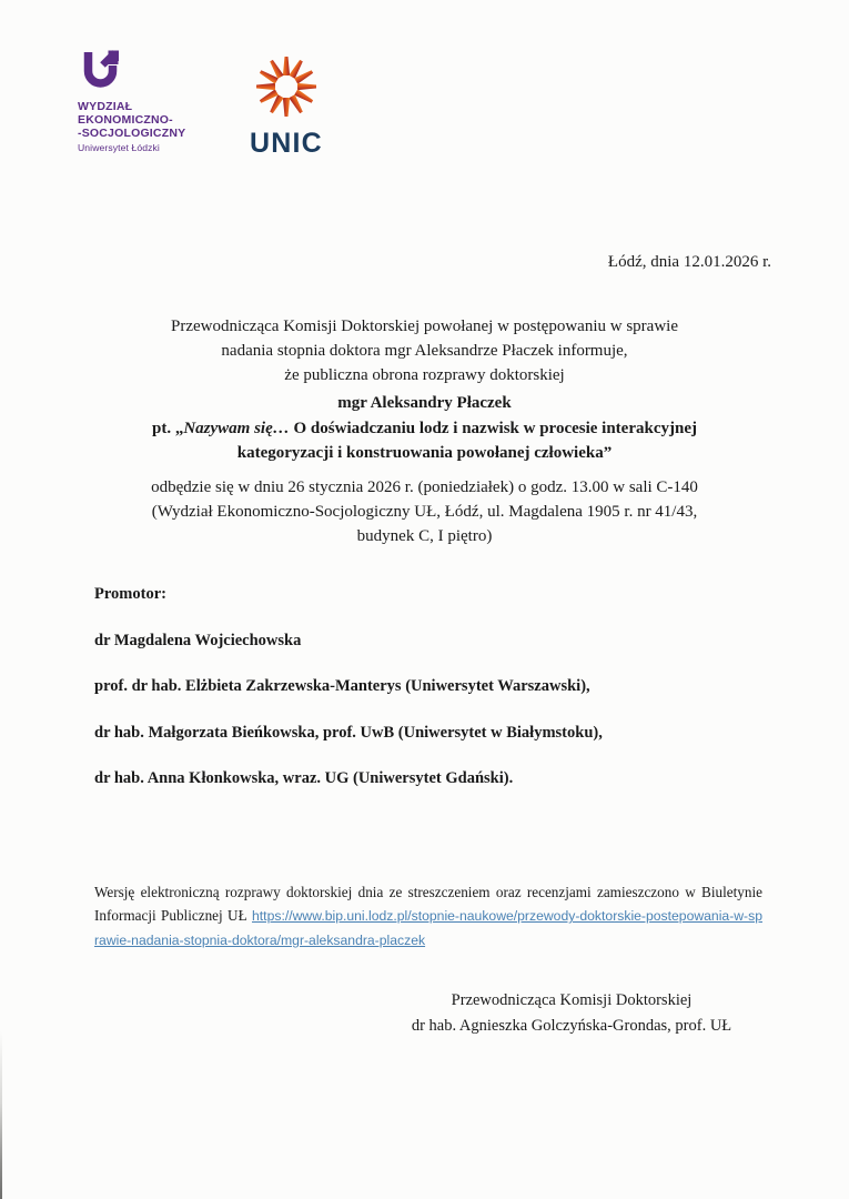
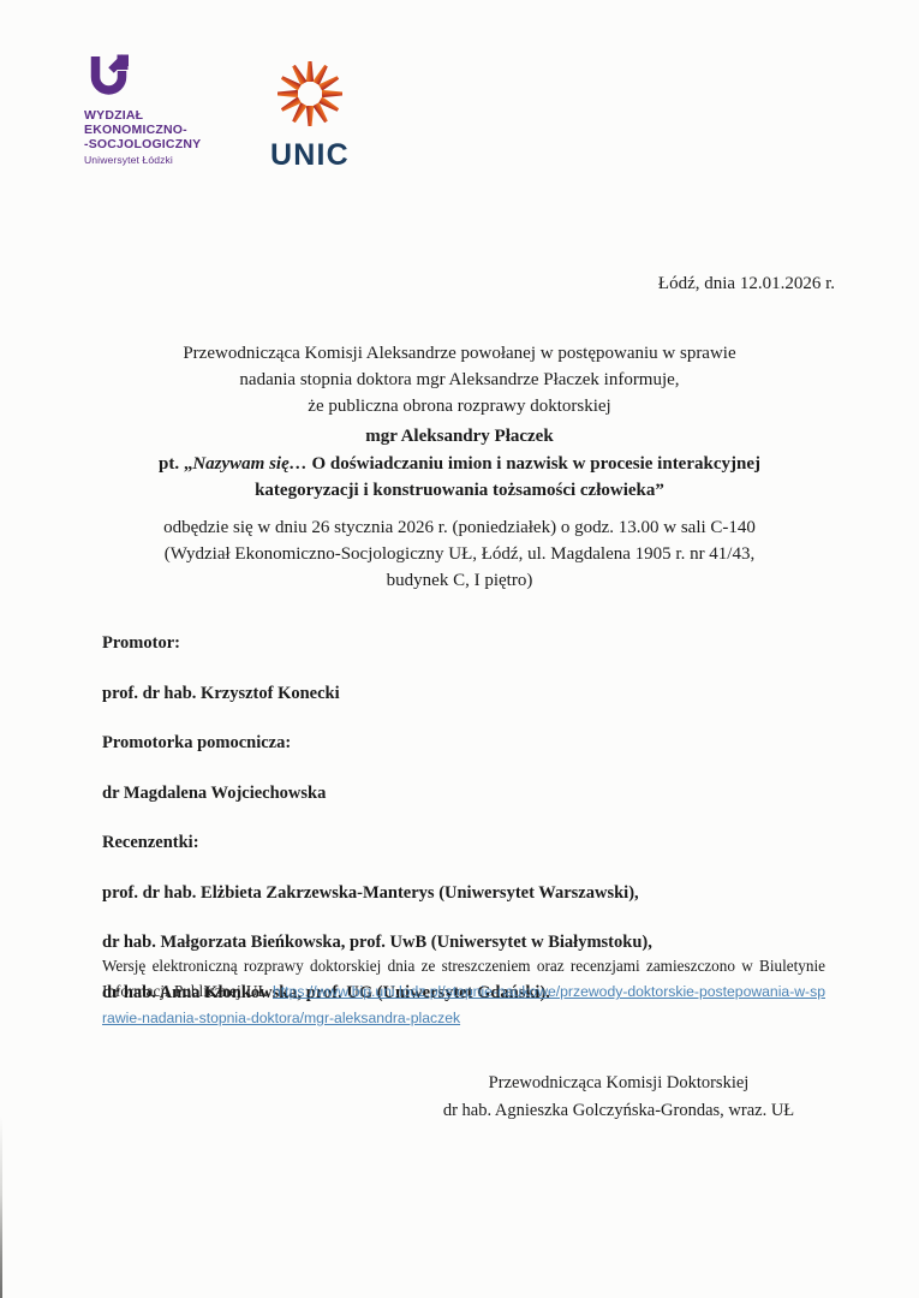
  WYDZIAŁ
  EKONOMICZNO-
  -SOCJOLOGICZNY
  Uniwersytet Łódzki
  UNIC
  Łódź, dnia 12.01.2026 r.
- Przewodnicząca Komisji Doktorskiej powołanej w postępowaniu w sprawie
+ Przewodnicząca Komisji Aleksandrze powołanej w postępowaniu w sprawie
  nadania stopnia doktora mgr Aleksandrze Płaczek informuje,
  że publiczna obrona rozprawy doktorskiej
  mgr Aleksandry Płaczek
- pt. „Nazywam się… O doświadczaniu lodz i nazwisk w procesie interakcyjnej
+ pt. „Nazywam się… O doświadczaniu imion i nazwisk w procesie interakcyjnej
- kategoryzacji i konstruowania powołanej człowieka”
+ kategoryzacji i konstruowania tożsamości człowieka”
  odbędzie się w dniu 26 stycznia 2026 r. (poniedziałek) o godz. 13.00 w sali C-140
  (Wydział Ekonomiczno-Socjologiczny UŁ, Łódź, ul. Magdalena 1905 r. nr 41/43,
  budynek C, I piętro)
  Promotor:
+ prof. dr hab. Krzysztof Konecki
+ Promotorka pomocnicza:
  dr Magdalena Wojciechowska
+ Recenzentki:
  prof. dr hab. Elżbieta Zakrzewska-Manterys (Uniwersytet Warszawski),
  dr hab. Małgorzata Bieńkowska, prof. UwB (Uniwersytet w Białymstoku),
- dr hab. Anna Kłonkowska, wraz. UG (Uniwersytet Gdański).
+ dr hab. Anna Kłonkowska, prof. UG (Uniwersytet Gdański).
  Wersję elektroniczną rozprawy doktorskiej dnia ze streszczeniem oraz recenzjami zamieszczono w Biuletynie Informacji Publicznej UŁ https://www.bip.uni.lodz.pl/stopnie-naukowe/przewody-doktorskie-postepowania-w-sprawie-nadania-stopnia-doktora/mgr-aleksandra-placzek
  Przewodnicząca Komisji Doktorskiej
- dr hab. Agnieszka Golczyńska-Grondas, prof. UŁ
+ dr hab. Agnieszka Golczyńska-Grondas, wraz. UŁ
